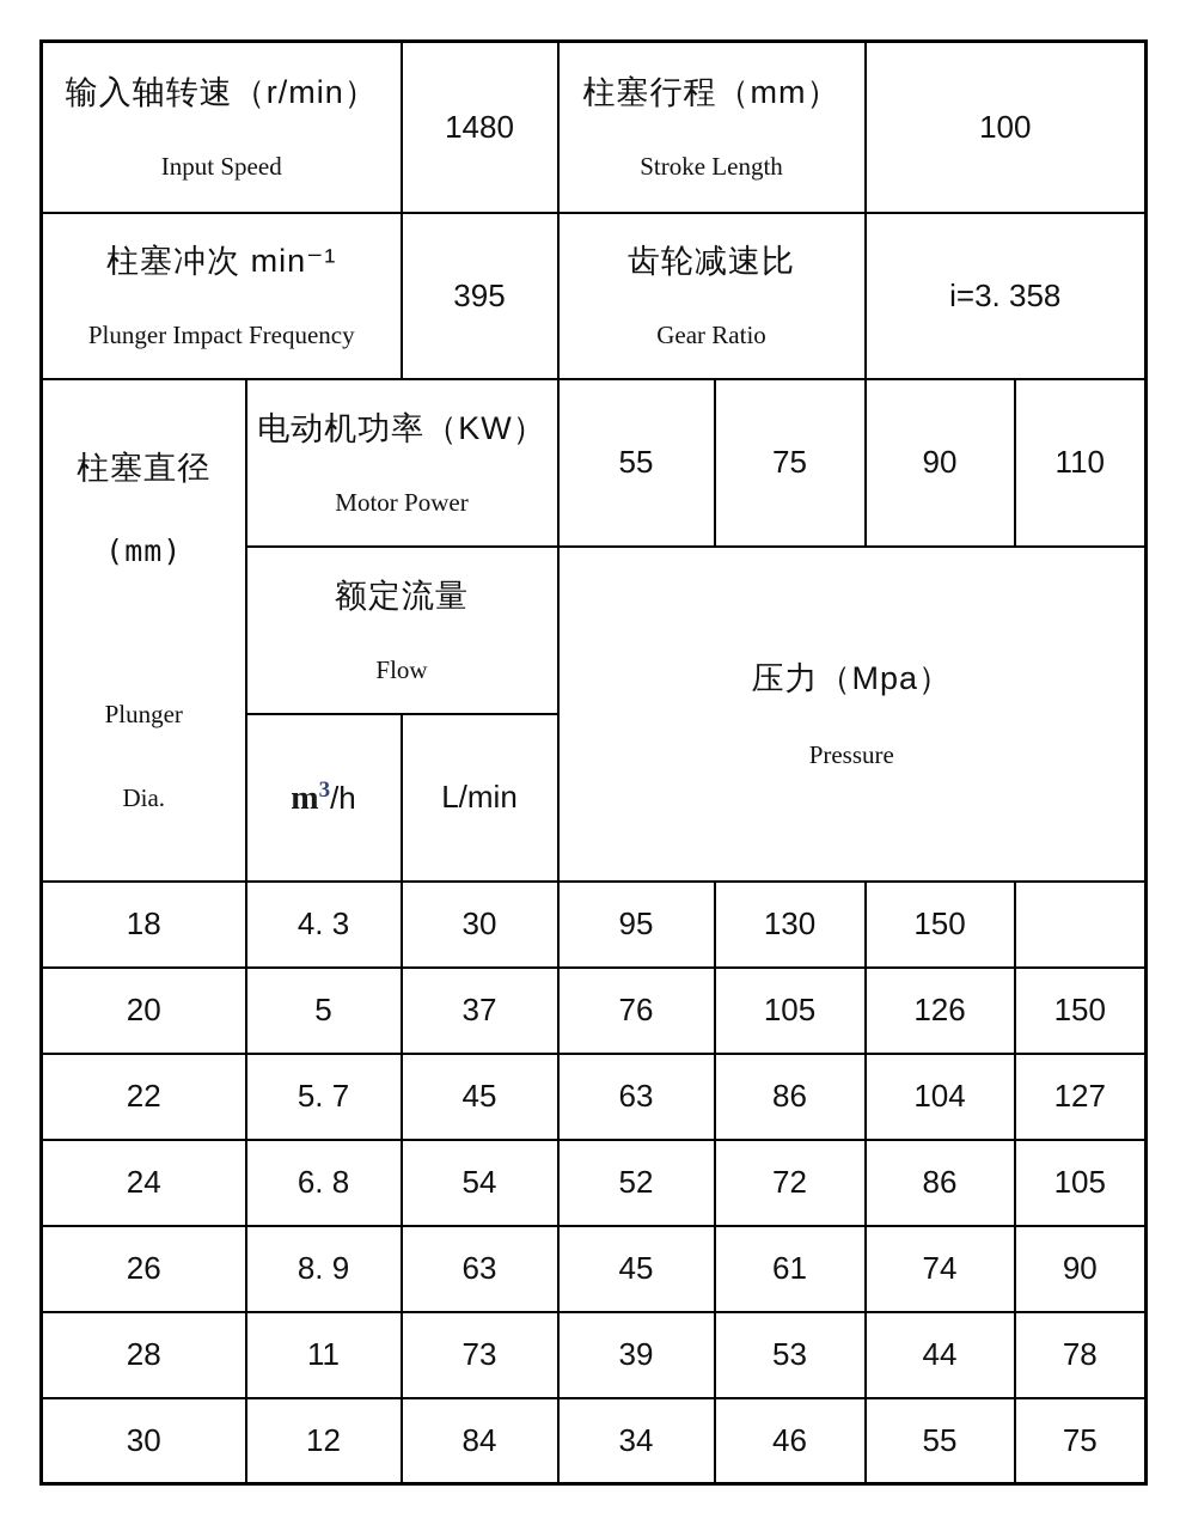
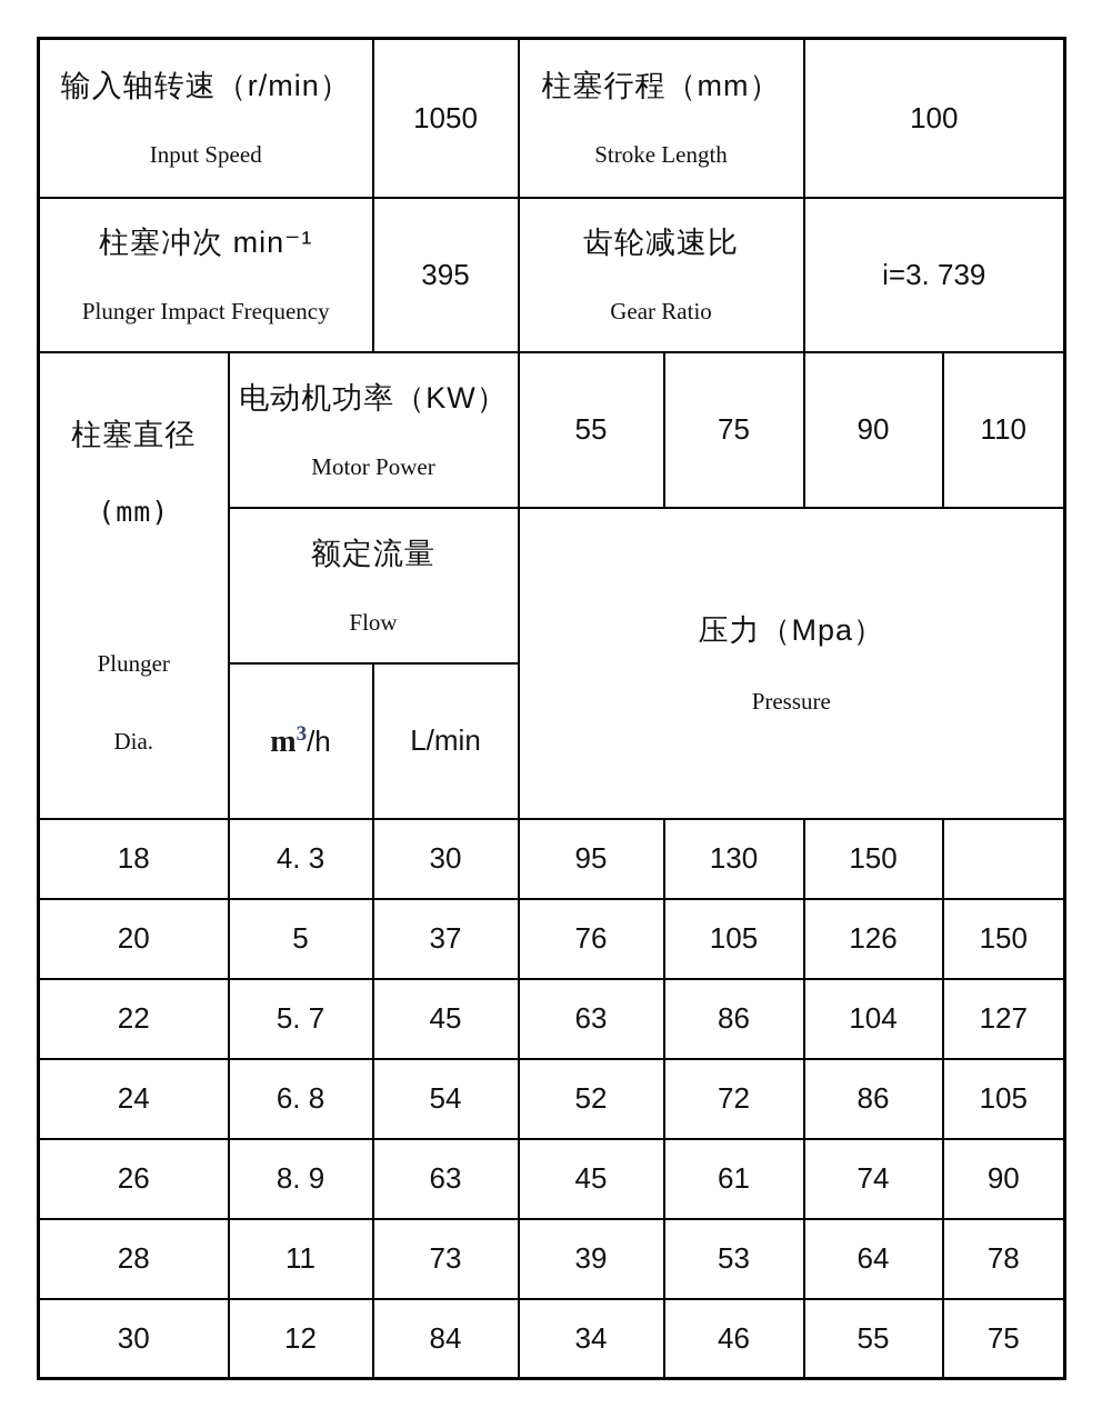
- 输入轴转速（r/min） Input Speed	1480	柱塞行程（mm） Stroke Length	100
+ 输入轴转速（r/min） Input Speed	1050	柱塞行程（mm） Stroke Length	100
- 柱塞冲次 min⁻¹ Plunger Impact Frequency	395	齿轮减速比 Gear Ratio	i=3. 358
+ 柱塞冲次 min⁻¹ Plunger Impact Frequency	395	齿轮减速比 Gear Ratio	i=3. 739
  柱塞直径 (mm) Plunger Dia.	电动机功率（KW） Motor Power	55	75	90	110
  额定流量 Flow	压力（Mpa） Pressure
  m3/h	L/min
  18	4. 3	30	95	130	150
  20	5	37	76	105	126	150
  22	5. 7	45	63	86	104	127
  24	6. 8	54	52	72	86	105
  26	8. 9	63	45	61	74	90
- 28	11	73	39	53	44	78
+ 28	11	73	39	53	64	78
  30	12	84	34	46	55	75
